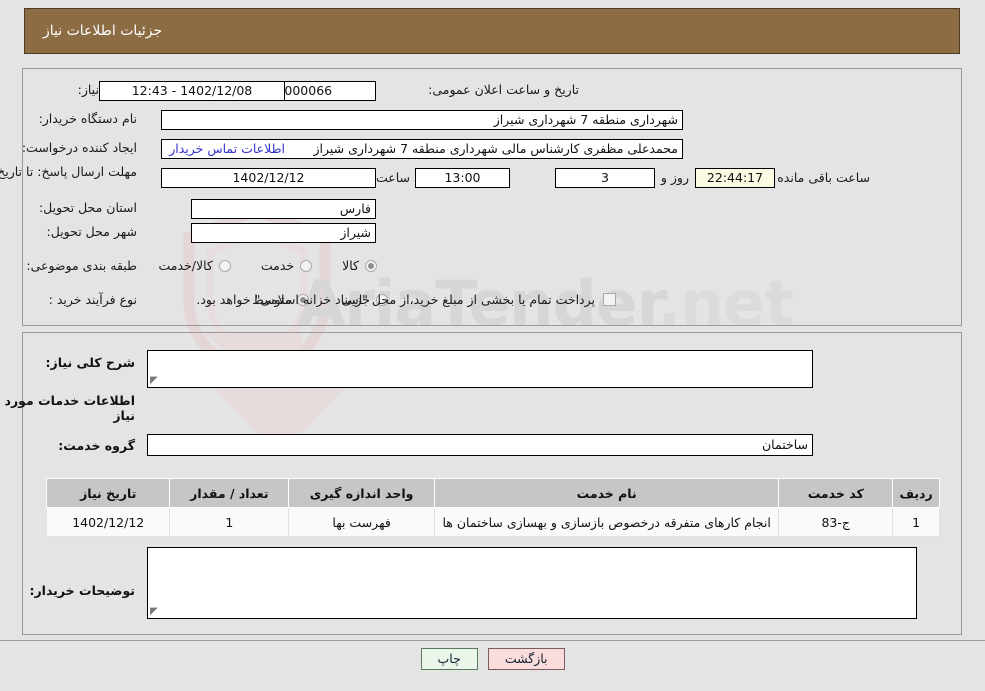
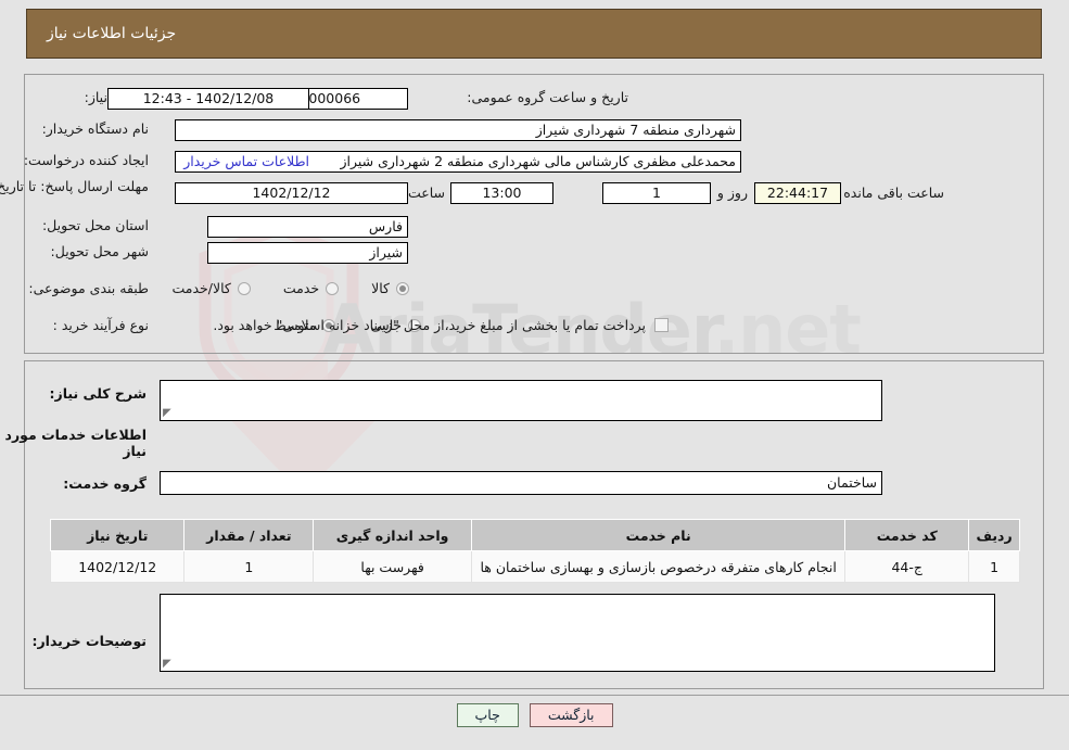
  AraTender.net
  جزئیات اطلاعات نیاز
- تاریخ و ساعت اعلان عمومی:
+ تاریخ و ساعت گروه عمومی:
  1402/12/08 - 12:43
  نام دستگاه خریدار:
  شهرداری منطقه 7 شهرداری شیراز
  ایجاد کننده درخواست:
- محمدعلی مظفری کارشناس مالی شهرداری منطقه 7 شهرداری شیراز
+ محمدعلی مظفری کارشناس مالی شهرداری منطقه 2 شهرداری شیراز
  اطلاعات تماس خریدار
  مهلت ارسال پاسخ: تا تاریخ
  1402/12/12
  ساعت
  13:00
- 3
+ 1
  روز و
  22:44:17
  ساعت باقی مانده
  استان محل تحویل:
  فارس
  شهر محل تحویل:
  شیراز
  طبقه بندی موضوعی:
  کالا
  خدمت
  کالا/خدمت
  نوع فرآیند خرید :
  جزیی
  متوسط
  پرداخت تمام یا بخشی از مبلغ خرید،از محل "اسناد خزانه اسلامی" خواهد بود.
  شرح کلی نیاز:
  اطلاعات خدمات مورد نیاز
  گروه خدمت:
  ساختمان
  ردیف	کد خدمت	نام خدمت	واحد اندازه گیری	تعداد / مقدار	تاریخ نیاز
- 1	ج-83	انجام کارهای متفرقه درخصوص بازسازی و بهسازی ساختمان ها	فهرست بها	1	1402/12/12
+ 1	ج-44	انجام کارهای متفرقه درخصوص بازسازی و بهسازی ساختمان ها	فهرست بها	1	1402/12/12
  توضیحات خریدار:
  بازگشت
  چاپ
